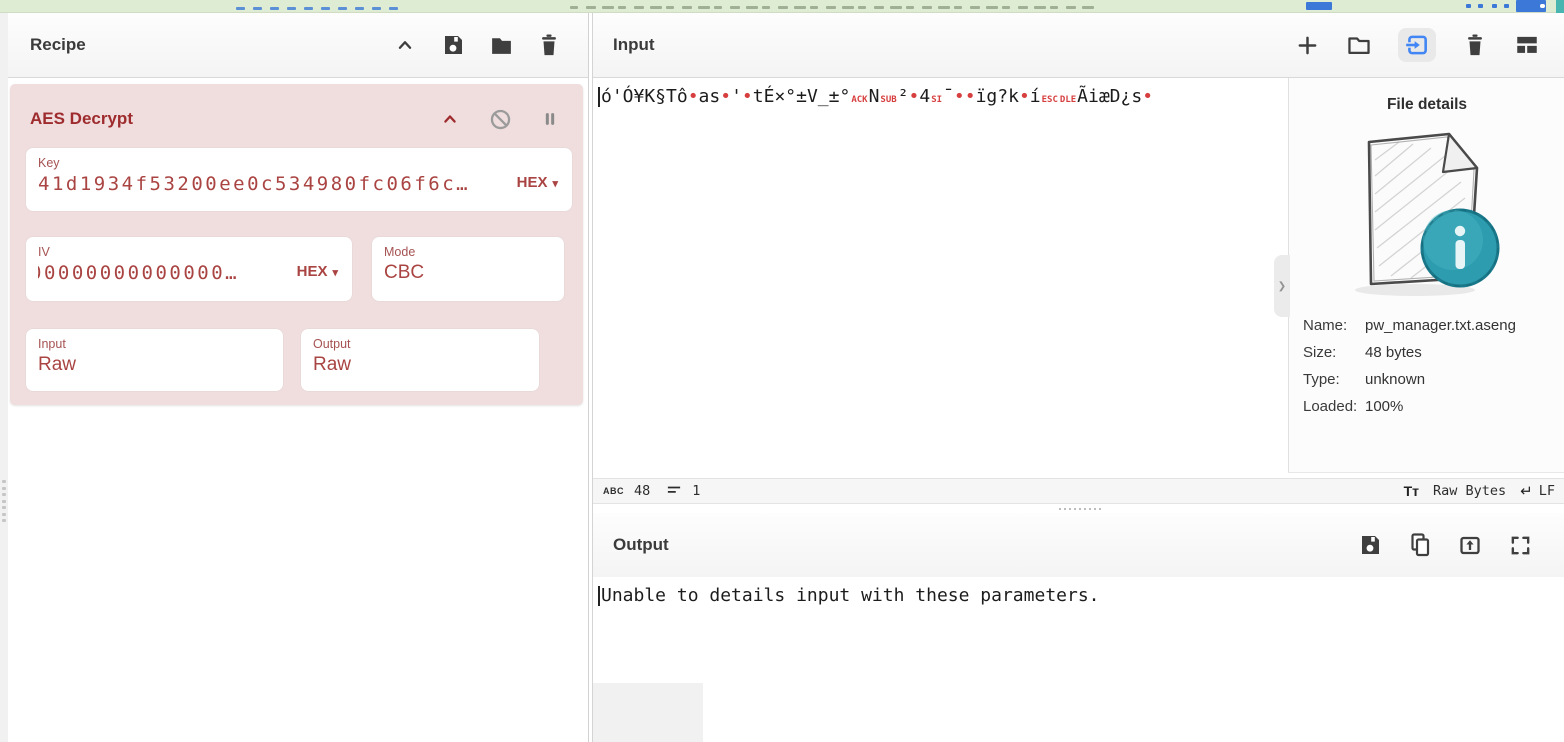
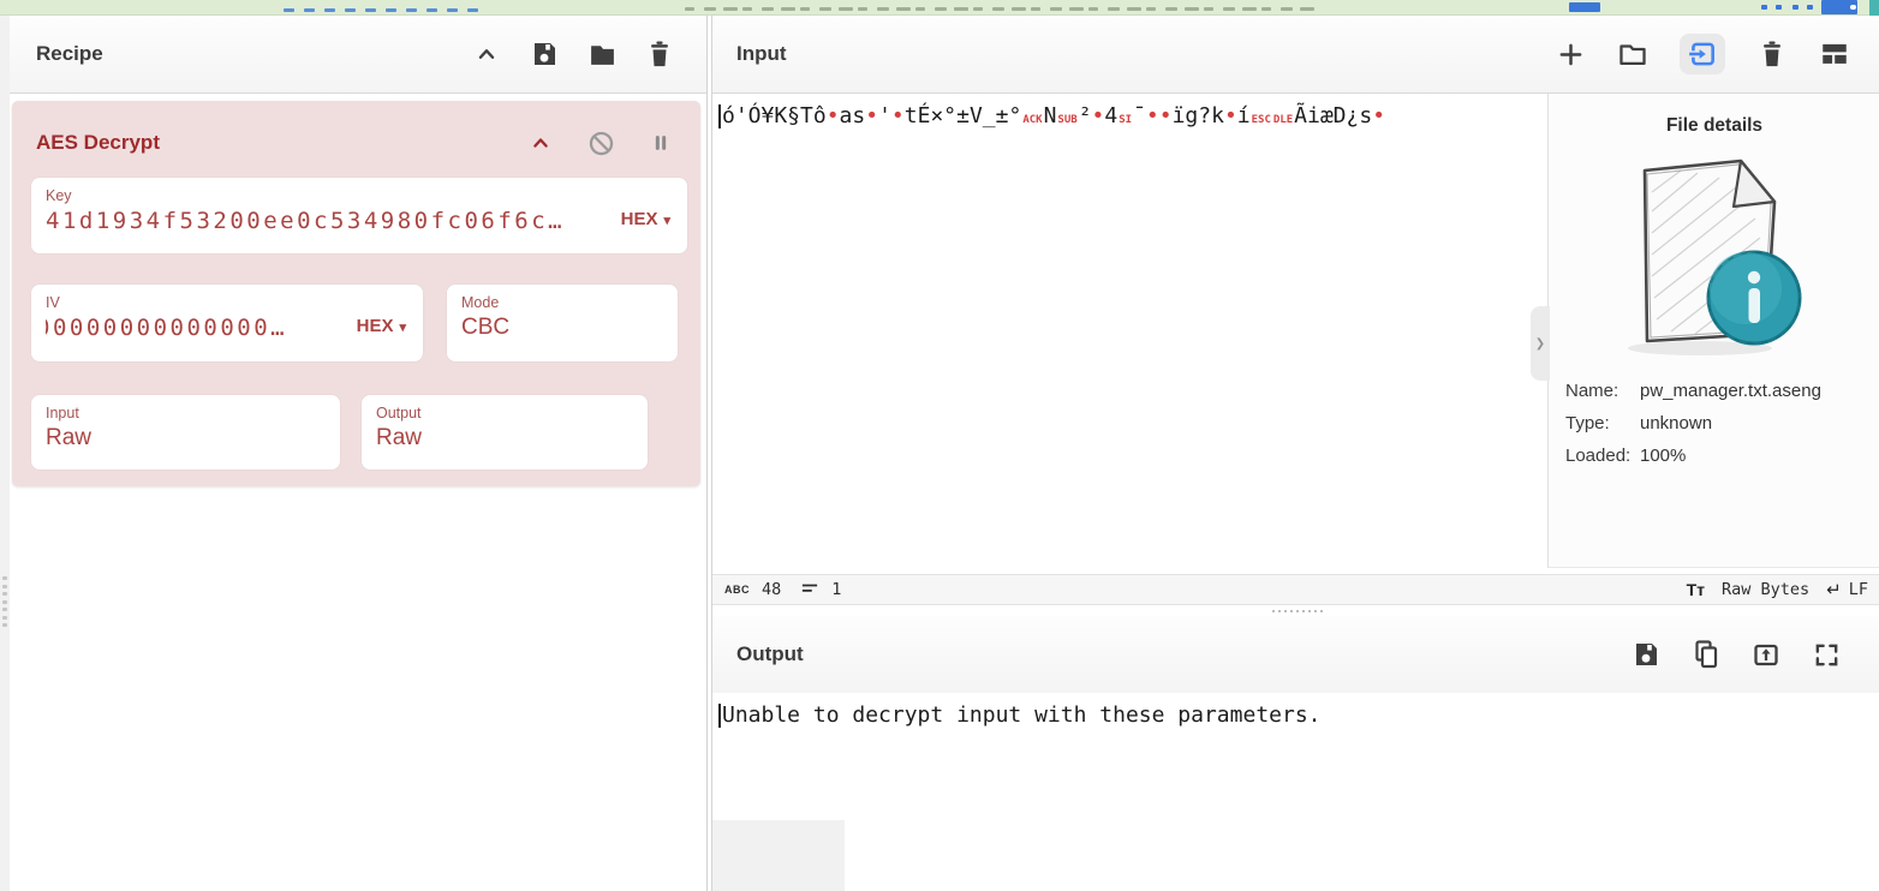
  Recipe
  AES Decrypt
  Key
  41d1934f53200ee0c534980fc06f6c…
  HEX
  ▾
  IV
  0000000000000…
  HEX
  ▾
  Mode
  CBC
  Input
  Raw
  Output
  Raw
  Input
  ó'Ó¥K§Tô•as•'•tÉ×°±V_±°ACKNSUB²•4SI¯••ïg?k•íESC DLEÃiæD¿s•
  File details
  Name:
  pw_manager.txt.aseng
- Size:
- 48 bytes
  Type:
  unknown
  Loaded:
  100%
  ❯
  ABC
  48
  1
  Tᴛ
  Raw Bytes
  ↵
  LF
  Output
- Unable to details input with these parameters.
+ Unable to decrypt input with these parameters.
